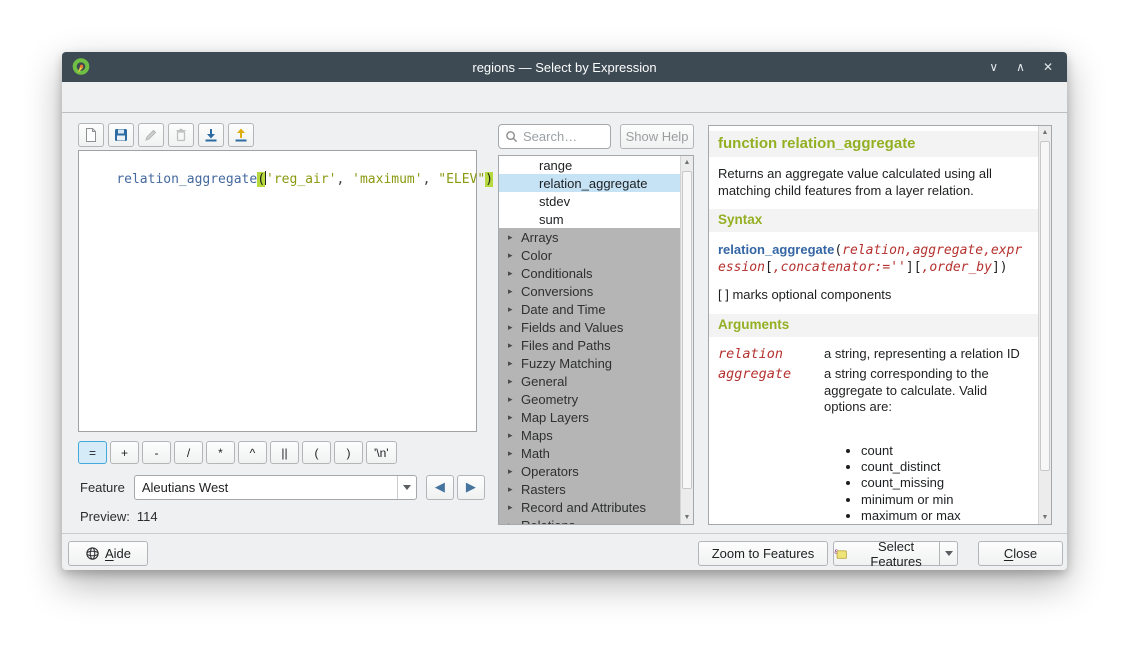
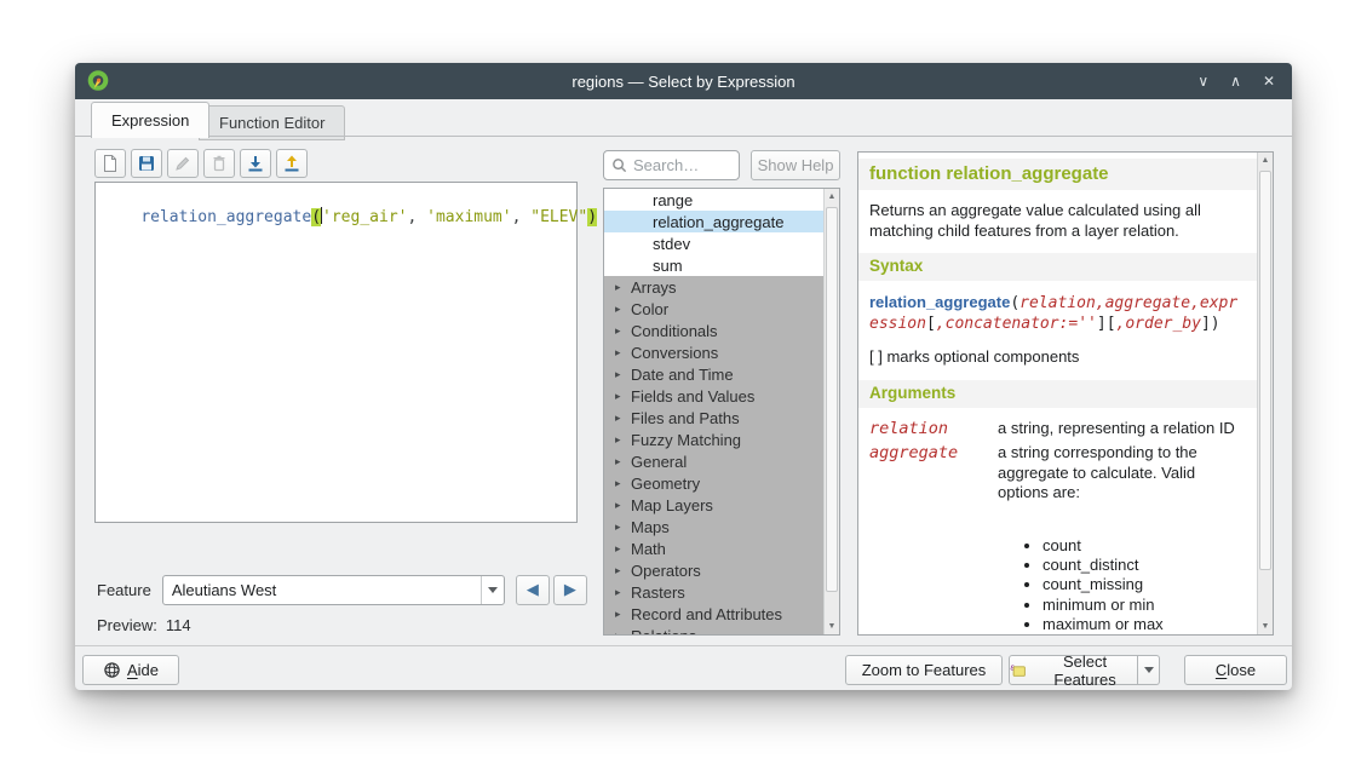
  regions — Select by Expression
  ∨
  ∧
  ✕
+ Expression
+ Function Editor
  relation_aggregate('reg_air', 'maximum', "ELEV")
- =
- +
- -
- /
- *
- ^
- ||
- (
- )
- '\n'
  Feature
  Aleutians West
  ◀
  ▶
  Preview: 114
  Search…
  Show Help
  range
  relation_aggregate
  stdev
  sum
  ▸
  Arrays
  ▸
  Color
  ▸
  Conditionals
  ▸
  Conversions
  ▸
  Date and Time
  ▸
  Fields and Values
  ▸
  Files and Paths
  ▸
  Fuzzy Matching
  ▸
  General
  ▸
  Geometry
  ▸
  Map Layers
  ▸
  Maps
  ▸
  Math
  ▸
  Operators
  ▸
  Rasters
  ▸
  Record and Attributes
  function relation_aggregate
  Returns an aggregate value calculated using all matching child features from a layer relation.
  Syntax
  relation_aggregate(relation,aggregate,expression[,concatenator:=''][,order_by])
  [ ] marks optional components
  Arguments
  relation
  a string, representing a relation ID
  aggregate
  a string corresponding to the aggregate to calculate. Valid options are:
  count
  count_distinct
  count_missing
  minimum or min
  maximum or max
  Aide
  Zoom to Features
  Select Features
  Close
